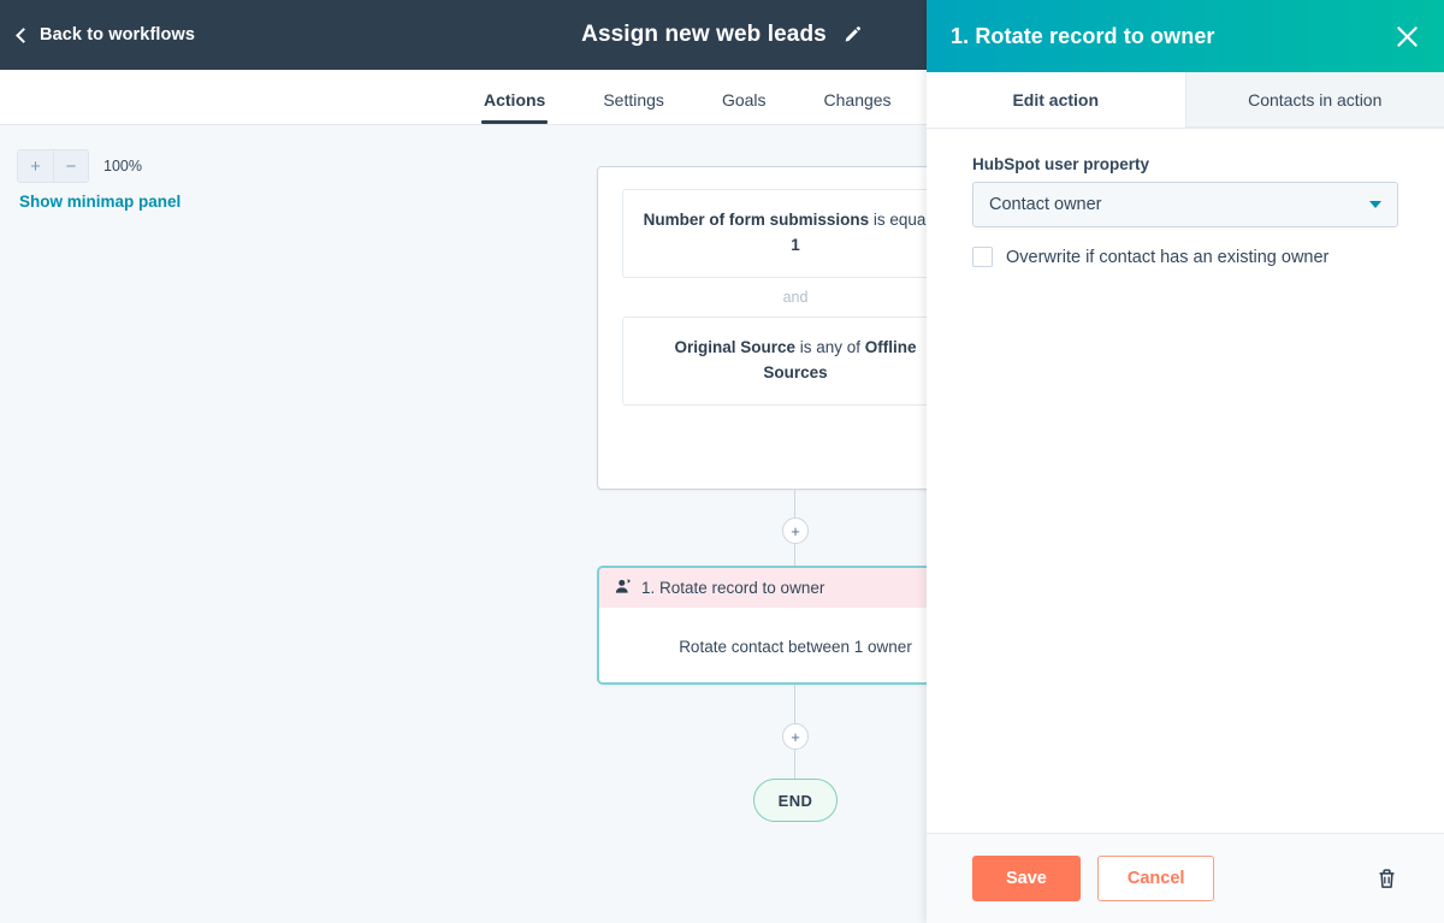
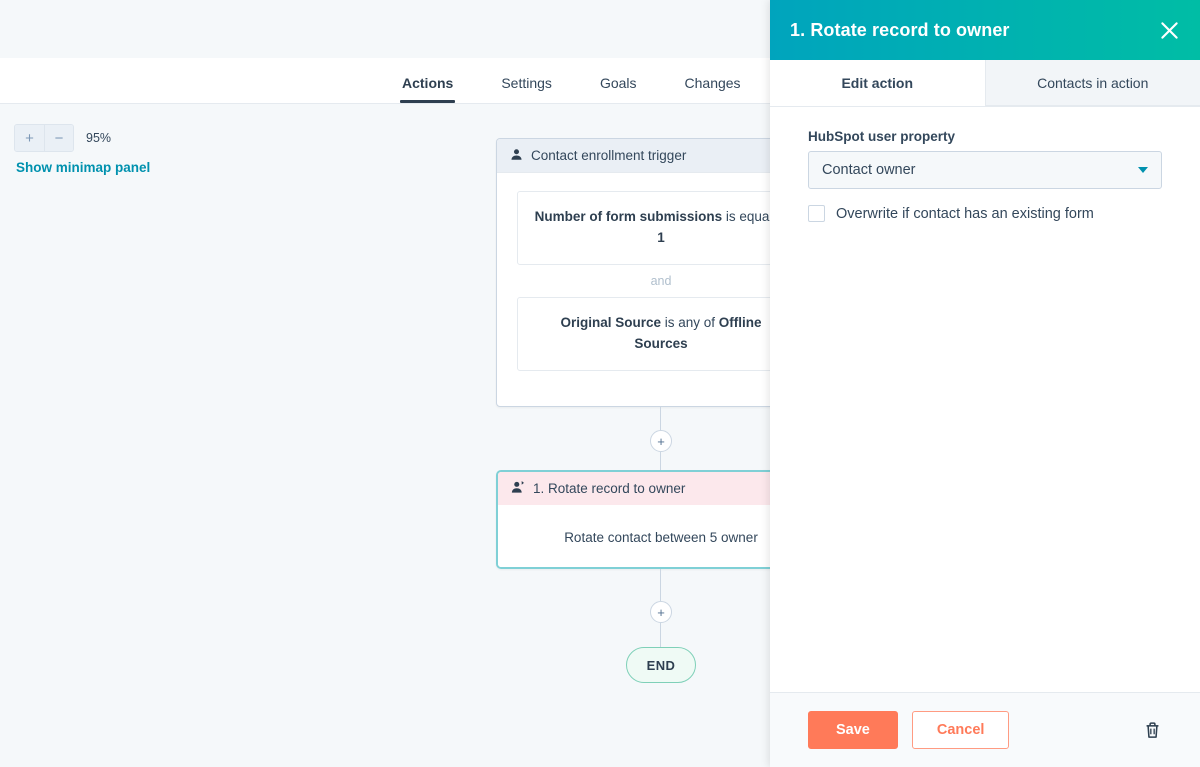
- Back to workflows
- Assign new web leads
  Actions
  Settings
  Goals
  Changes
  +
  −
- 100%
+ 95%
  Show minimap panel
+ Contact enrollment trigger
  Number of form submissions is equa 1
  and
  Original Source is any of Offline Sources
  +
  1. Rotate record to owner
- Rotate contact between 1 owner
+ Rotate contact between 5 owner
  +
  END
  1. Rotate record to owner
  Edit action
  Contacts in action
  HubSpot user property
  Contact owner
- Overwrite if contact has an existing owner
+ Overwrite if contact has an existing form
  Save
  Cancel
